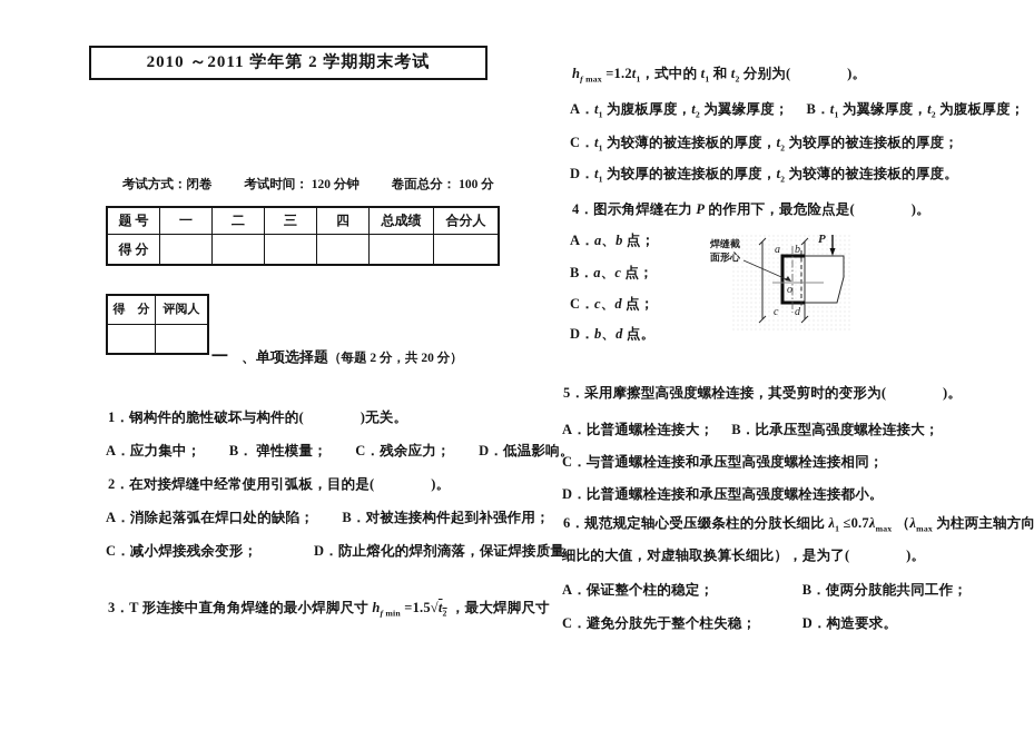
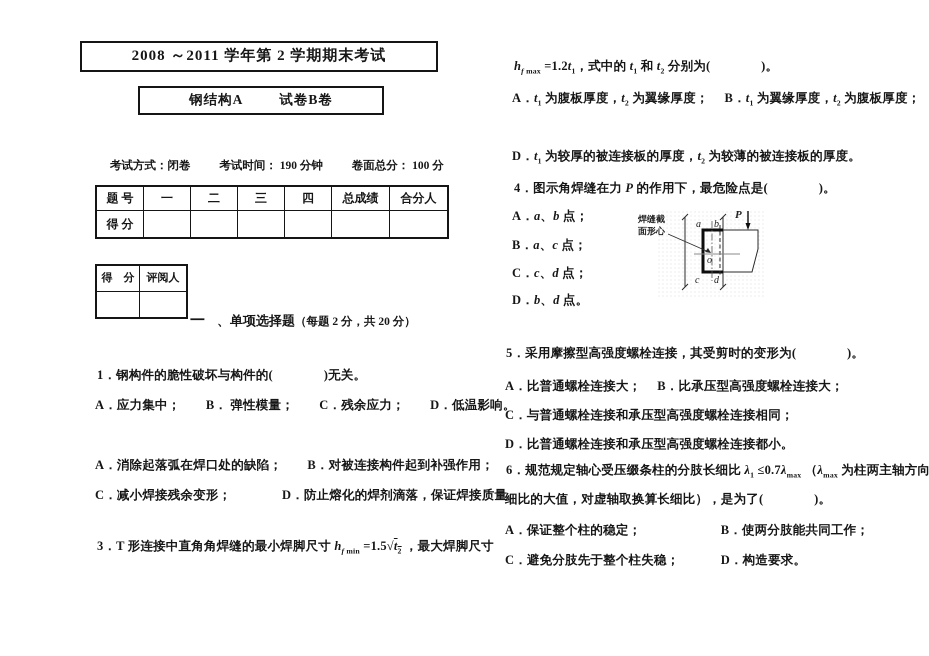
- 2010 ～2011 学年第 2 学期期末考试
+ 2008 ～2011 学年第 2 学期期末考试
+ 钢结构A
+ 试卷B卷
- 考试方式：闭卷 考试时间： 120 分钟 卷面总分： 100 分
+ 考试方式：闭卷 考试时间： 190 分钟 卷面总分： 100 分
  题 号	一	二	三	四	总成绩	合分人
  得 分
  得 分	评阅人
  一 、单项选择题（每题 2 分，共 20 分）
  1．钢构件的脆性破坏与构件的( )无关。
  A．应力集中； B． 弹性模量； C．残余应力； D．低温影响。
- 2．在对接焊缝中经常使用引弧板，目的是( )。
  A．消除起落弧在焊口处的缺陷； B．对被连接构件起到补强作用；
  C．减小焊接残余变形； D．防止熔化的焊剂滴落，保证焊接质量。
  3．T 形连接中直角角焊缝的最小焊脚尺寸 hf min =1.5√t2 ，最大焊脚尺寸
  hf max =1.2t1，式中的 t1 和 t2 分别为( )。
  A．t1 为腹板厚度，t2 为翼缘厚度； B．t1 为翼缘厚度，t2 为腹板厚度；
- C．t1 为较薄的被连接板的厚度，t2 为较厚的被连接板的厚度；
  D．t1 为较厚的被连接板的厚度，t2 为较薄的被连接板的厚度。
  4．图示角焊缝在力 P 的作用下，最危险点是( )。
  A．a、b 点；
  B．a、c 点；
  C．c、d 点；
  D．b、d 点。
  焊缝截
  面形心
  a
  b
  c
  d
  o
  P
  5．采用摩擦型高强度螺栓连接，其受剪时的变形为( )。
  A．比普通螺栓连接大； B．比承压型高强度螺栓连接大；
  C．与普通螺栓连接和承压型高强度螺栓连接相同；
  D．比普通螺栓连接和承压型高强度螺栓连接都小。
  6．规范规定轴心受压缀条柱的分肢长细比 λ1 ≤0.7λmax （λmax 为柱两主轴方向
  细比的大值，对虚轴取换算长细比），是为了( )。
  A．保证整个柱的稳定； B．使两分肢能共同工作；
  C．避免分肢先于整个柱失稳； D．构造要求。
